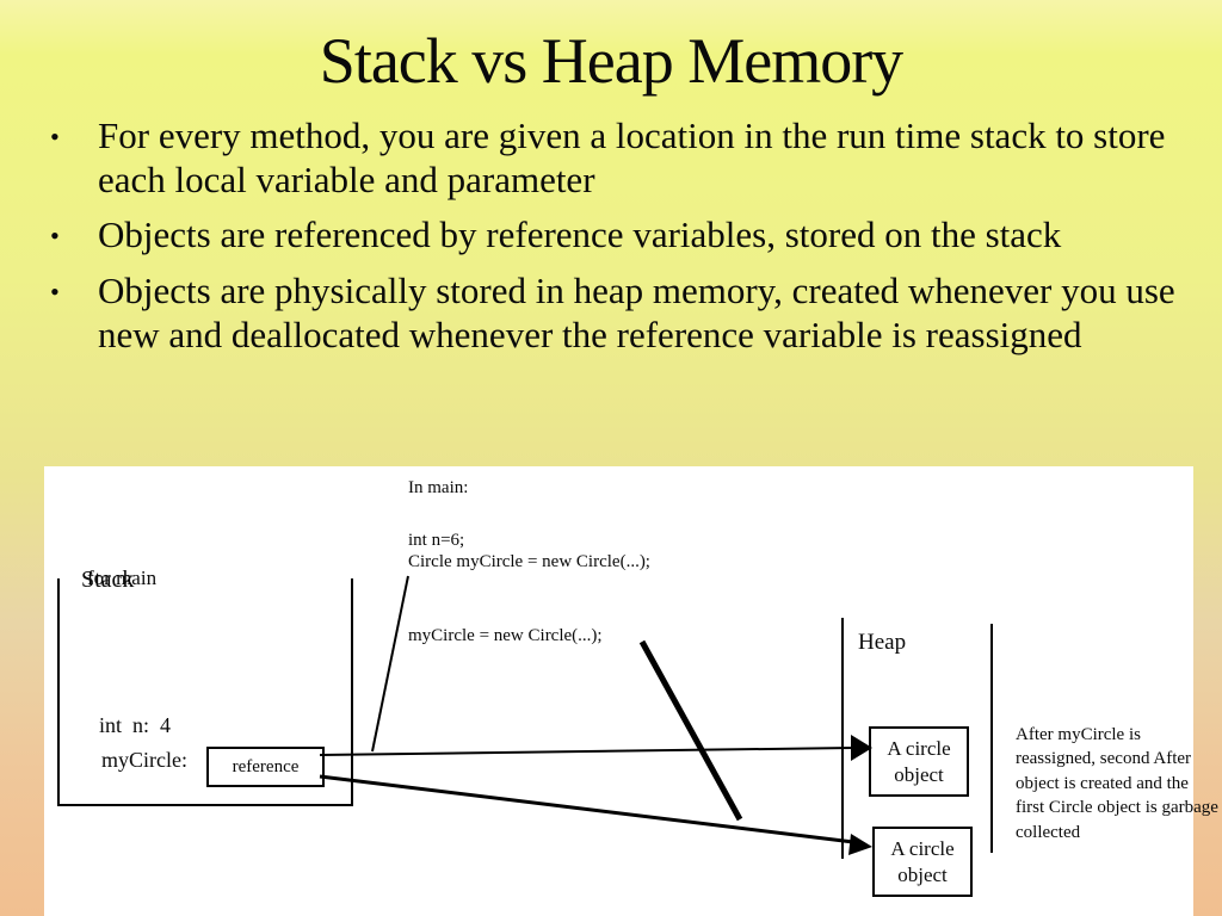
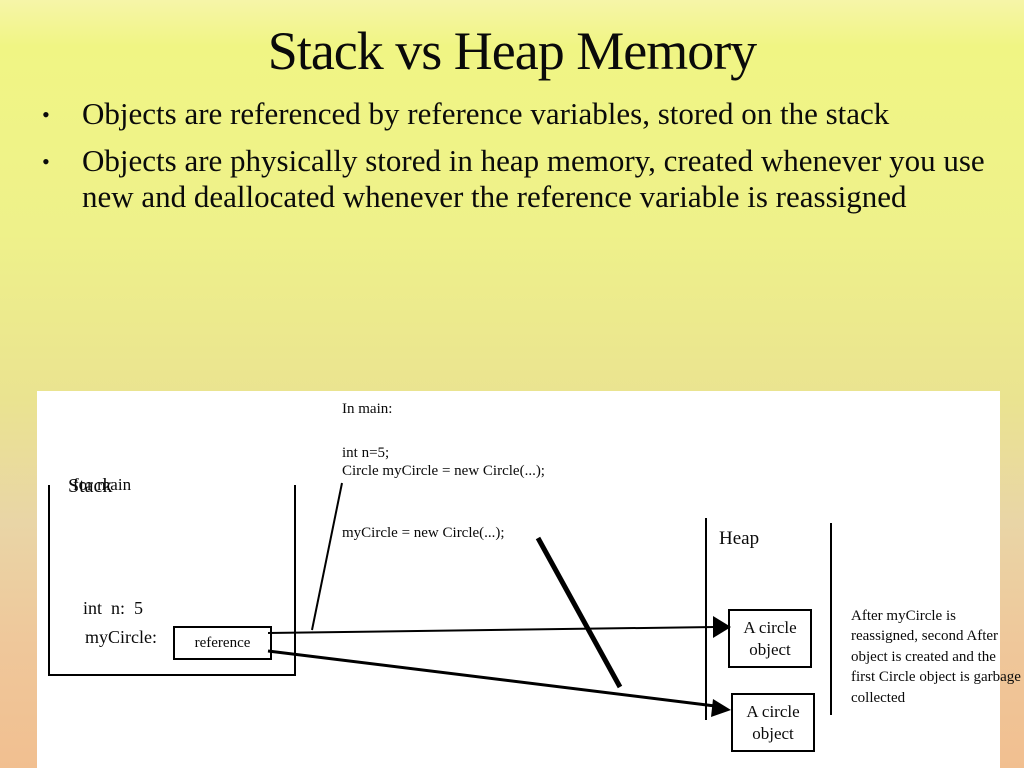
  Stack vs Heap Memory
- For every method, you are given a location in the run time stack to store each local variable and parameter
  Objects are referenced by reference variables, stored on the stack
  Objects are physically stored in heap memory, created whenever you use new and deallocated whenever the reference variable is reassigned
  In main:
- int n=6;
+ int n=5;
  Circle myCircle = new Circle(...);
  myCircle = new Circle(...);
  Stack
  for main
- int n: 4
+ int n: 5
  myCircle:
  reference
  Heap
  A circle
  object
  A circle
  object
  After myCircle is reassigned, second After object is created and the first Circle object is garbage collected
